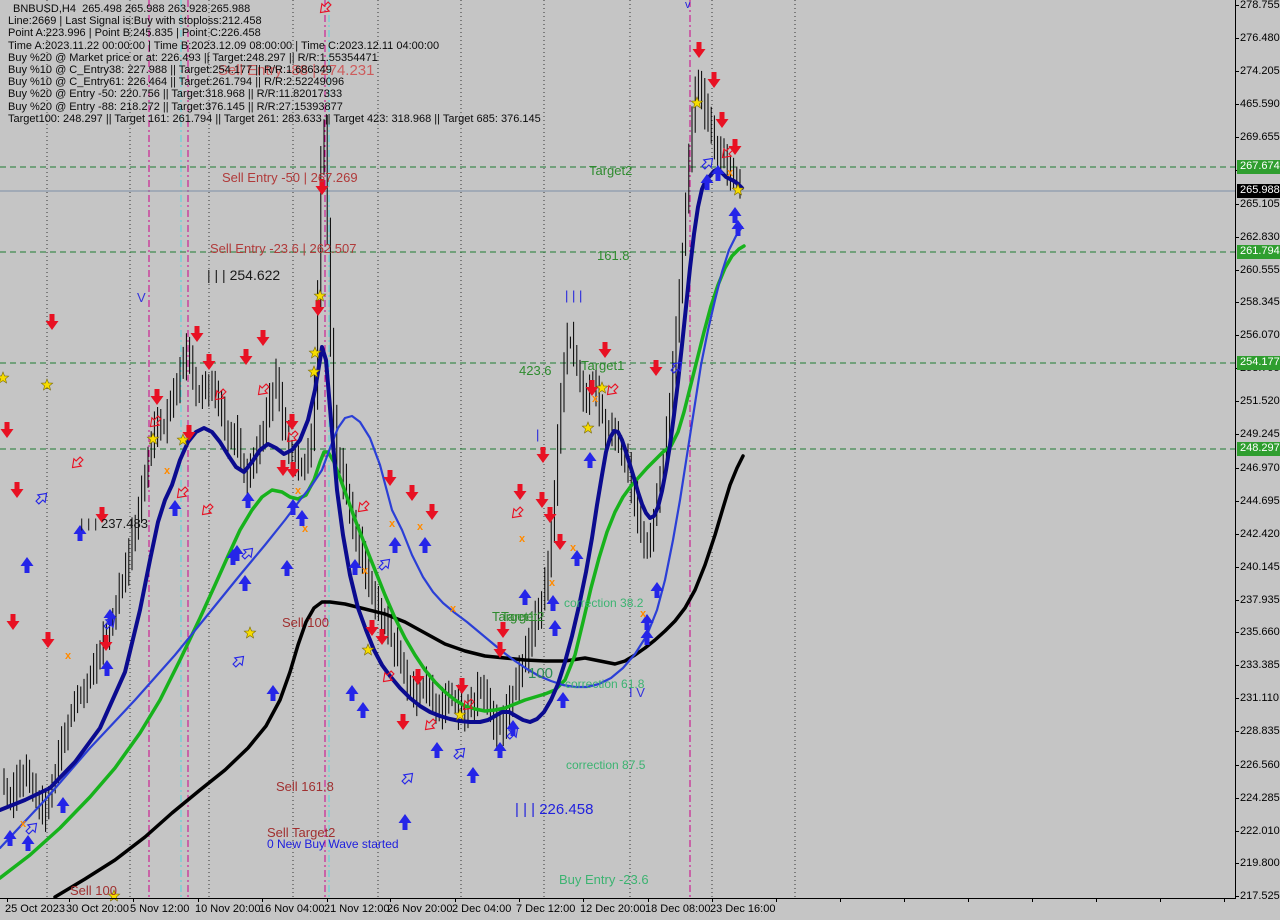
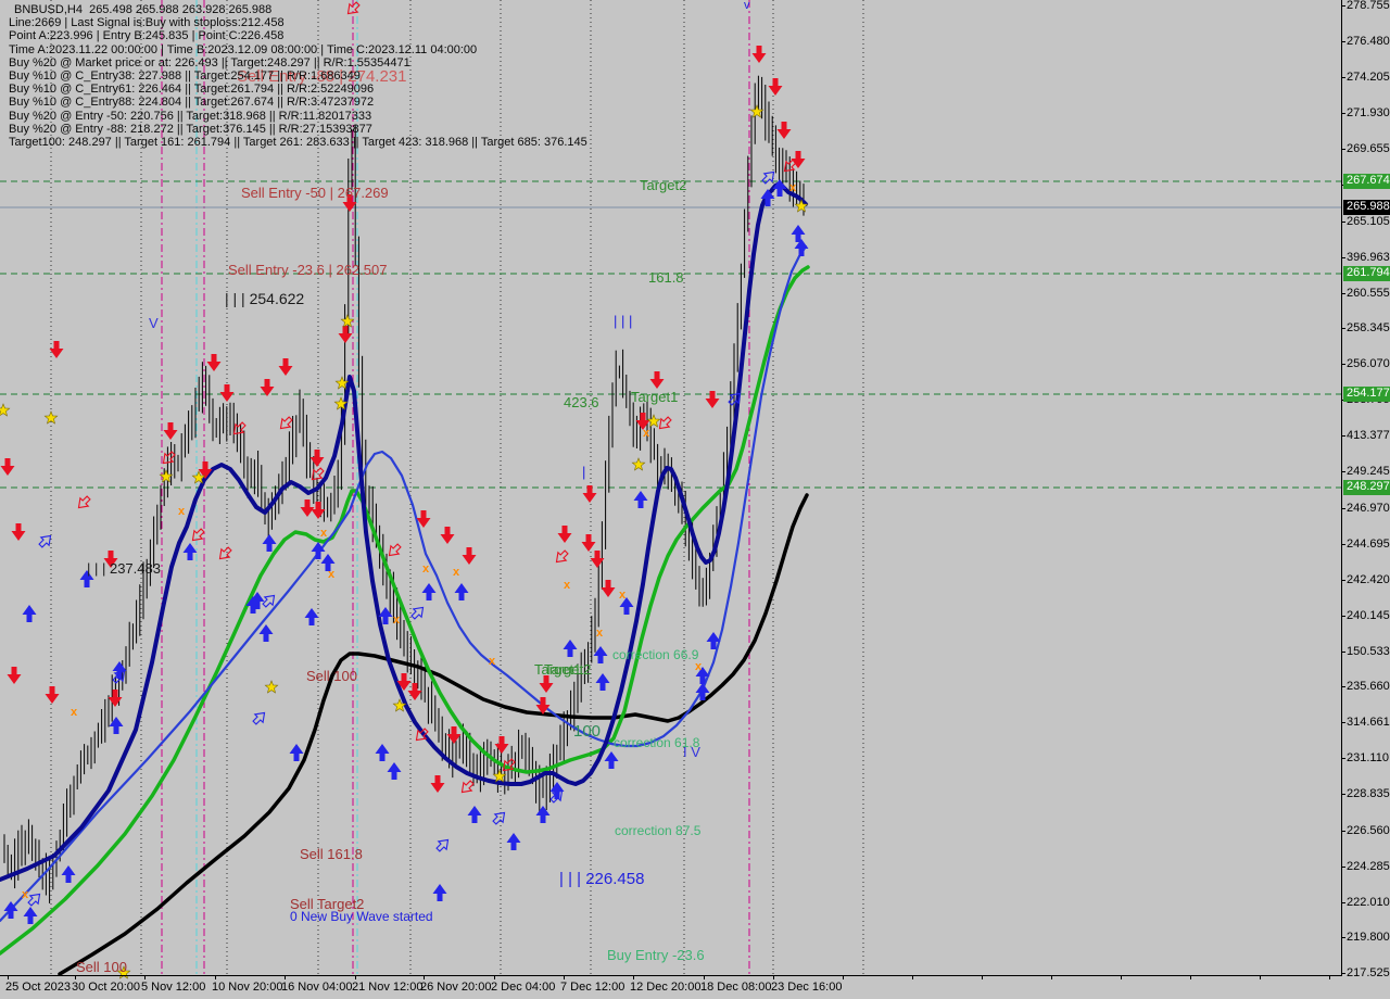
  x
  x
  x
  x
  x
  x
  x
  x
  x
  x
  x
  x
  x
  x
  x
  BNBUSD,H4 265.498 265.988 263.928 265.988
  Line:2669 | Last Signal is:Buy with stoploss:212.458
- Point A:223.996 | Point B:245.835 | Point C:226.458
+ Point A:223.996 | Entry B:245.835 | Point C:226.458
  Time A:2023.11.22 00:00:00 | Time B:2023.12.09 08:00:00 | Time C:2023.12.11 04:00:00
  Buy %20 @ Market price or at: 226.493 || Target:248.297 || R/R:1.55354471
  Buy %10 @ C_Entry38: 227.988 || Target:254.177 || R/R:1.686349
  Buy %10 @ C_Entry61: 226.464 || Target:261.794 || R/R:2.52249096
+ Buy %10 @ C_Entry88: 224.804 || Target:267.674 || R/R:3.47237972
  Buy %20 @ Entry -50: 220.756 || Target:318.968 || R/R:11.82017333
  Buy %20 @ Entry -88: 218.272 || Target:376.145 || R/R:27.15393877
  Target100: 248.297 || Target 161: 261.794 || Target 261: 283.633 || Target 423: 318.968 || Target 685: 376.145
  Sell Entry -88 | 274.231
  Sell Entry -50 | 267.269
  Sell Entry -23.6 | 262.507
  | | | 254.622
  | | | 237.483
  | | | 226.458
  | | |
  |
  V
  I V
  v
  Target2
  161.8
  423.6
  Target1
  Target1
  Target2
- correction 38.2
+ correction 66.9
  correction 61.8
  correction 87.5
  100
  Sell 100
  Sell 161.8
  Sell Target2
  0 New Buy Wave started
  Buy Entry -23.6
  Sell 100
  278.755
  276.480
  274.205
- 465.590
+ 271.930
  269.655
  265.105
- 262.830
+ 396.963
  260.555
  258.345
  256.070
- 251.520
+ 413.377
  249.245
  246.970
  244.695
  242.420
  240.145
- 237.935
+ 150.533
  235.660
- 233.385
+ 314.661
  231.110
  228.835
  226.560
  224.285
  222.010
  219.800
  217.525
  267.674
  265.988
  261.794
  254.177
  248.297
  25 Oct 2023
  30 Oct 20:00
  5 Nov 12:00
  10 Nov 20:00
  16 Nov 04:00
  21 Nov 12:00
  26 Nov 20:00
  2 Dec 04:00
  7 Dec 12:00
  12 Dec 20:00
  18 Dec 08:00
  23 Dec 16:00
